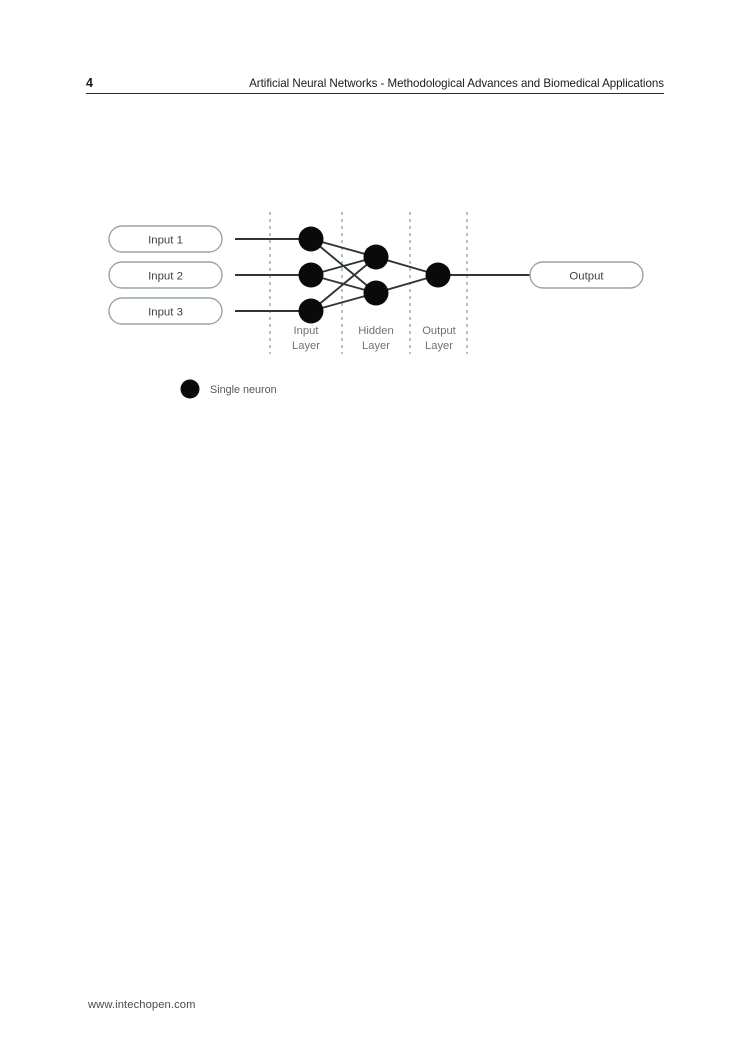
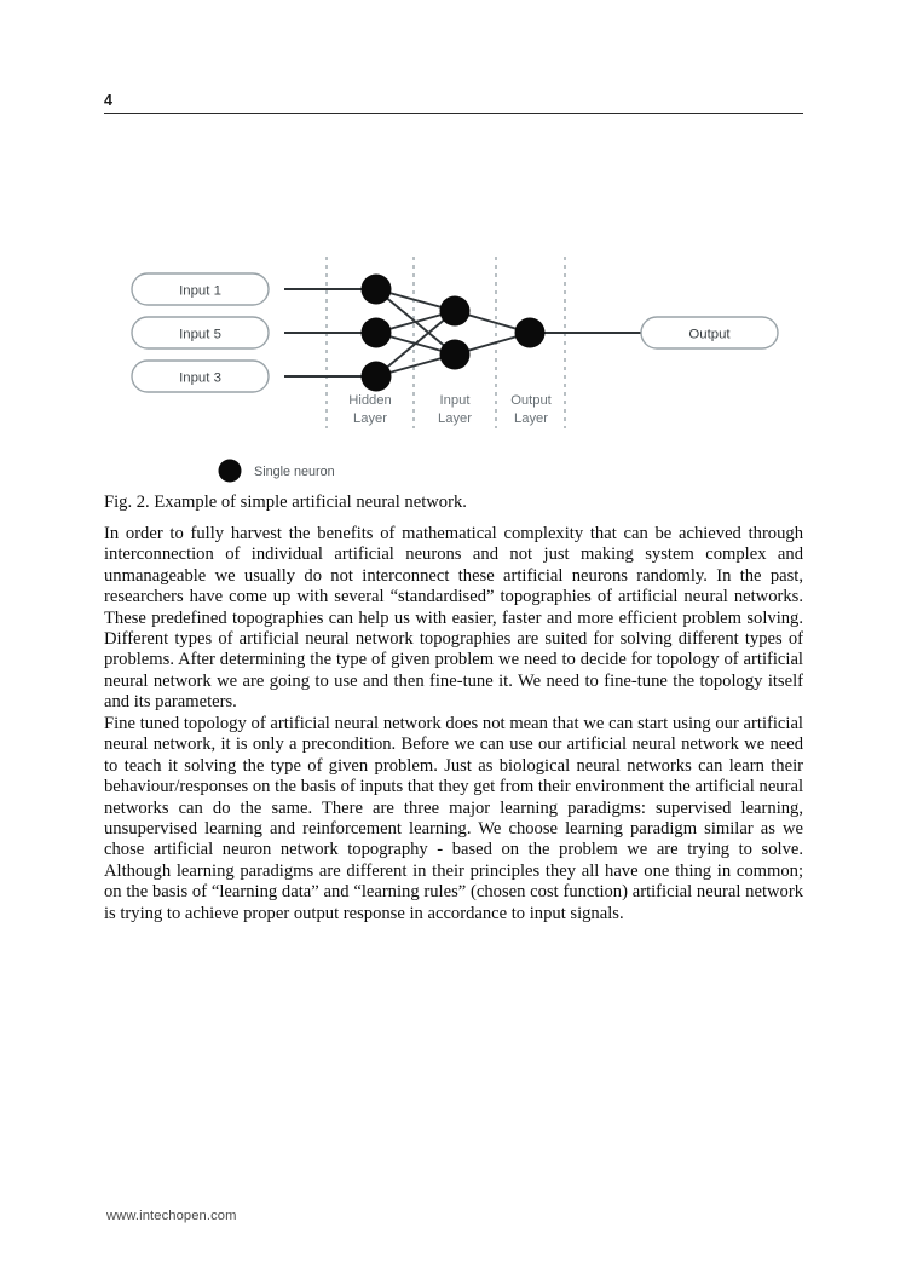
  4
- Artificial Neural Networks - Methodological Advances and Biomedical Applications
  Input 1
- Input 2
+ Input 5
  Input 3
  Output
- Input
+ Hidden
  Layer
- Hidden
+ Input
  Layer
  Output
  Layer
  Single neuron
+ Fig. 2. Example of simple artificial neural network.
+ In order to fully harvest the benefits of mathematical complexity that can be achieved through interconnection of individual artificial neurons and not just making system complex and unmanageable we usually do not interconnect these artificial neurons randomly. In the past, researchers have come up with several “standardised” topographies of artificial neural networks. These predefined topographies can help us with easier, faster and more efficient problem solving. Different types of artificial neural network topographies are suited for solving different types of problems. After determining the type of given problem we need to decide for topology of artificial neural network we are going to use and then fine-tune it. We need to fine-tune the topology itself and its parameters.
+ Fine tuned topology of artificial neural network does not mean that we can start using our artificial neural network, it is only a precondition. Before we can use our artificial neural network we need to teach it solving the type of given problem. Just as biological neural networks can learn their behaviour/responses on the basis of inputs that they get from their environment the artificial neural networks can do the same. There are three major learning paradigms: supervised learning, unsupervised learning and reinforcement learning. We choose learning paradigm similar as we chose artificial neuron network topography - based on the problem we are trying to solve. Although learning paradigms are different in their principles they all have one thing in common; on the basis of “learning data” and “learning rules” (chosen cost function) artificial neural network is trying to achieve proper output response in accordance to input signals.
  www.intechopen.com
